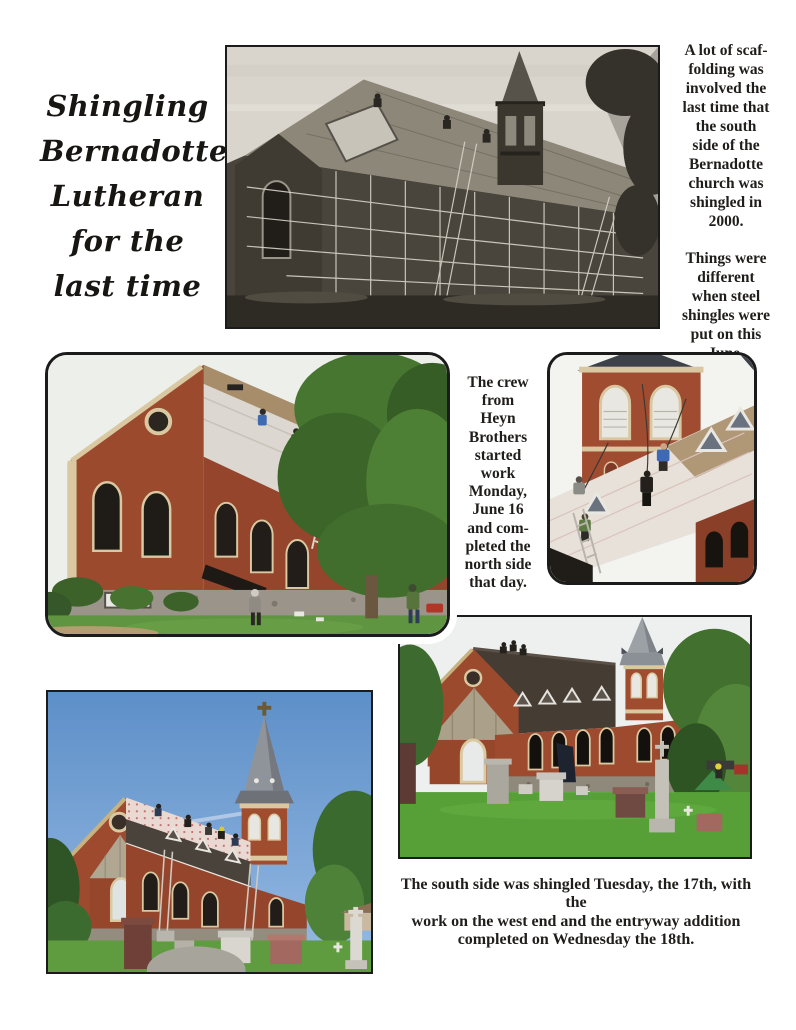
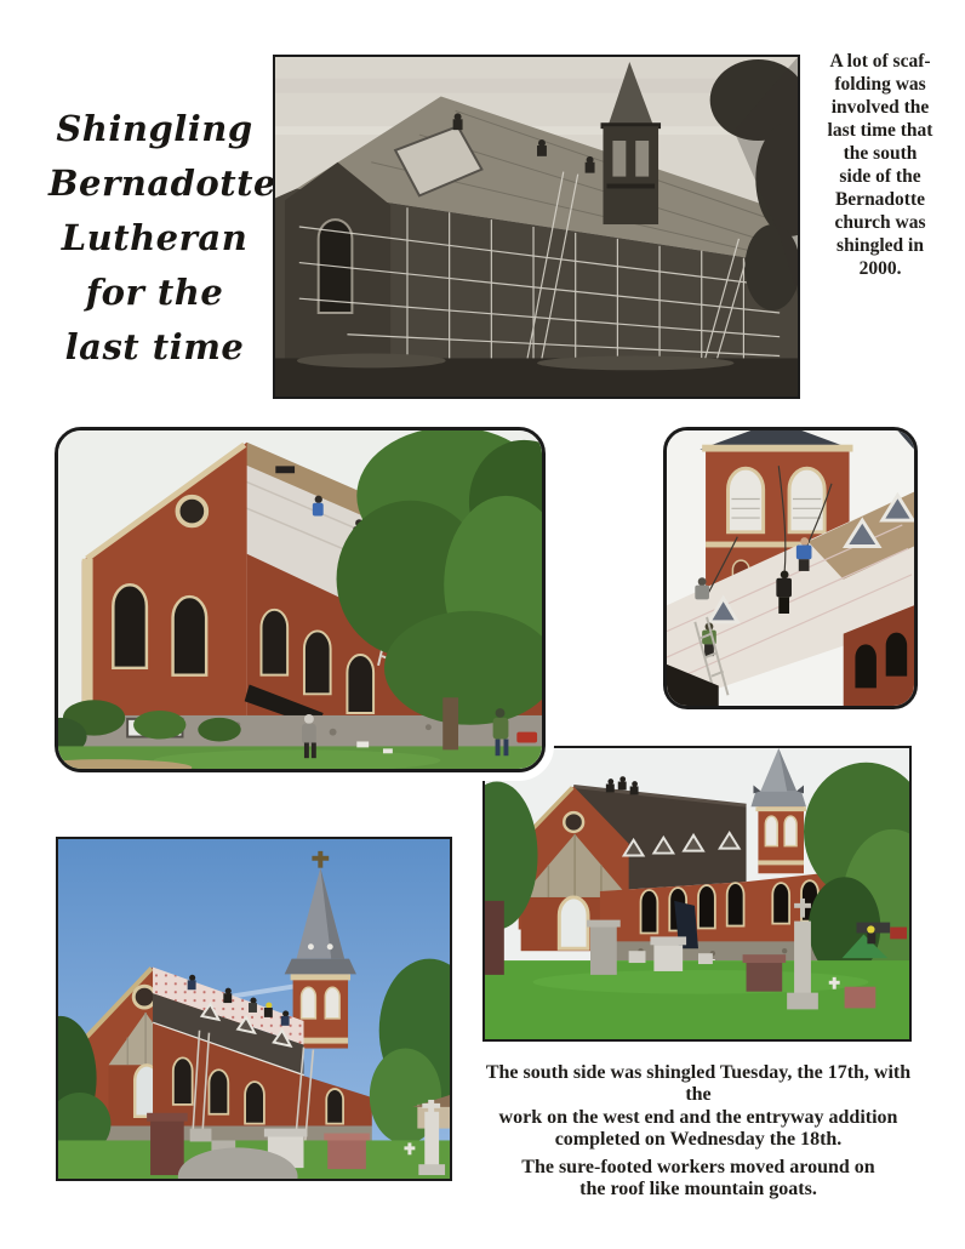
  Shingling
  Bernadotte
  Lutheran
  for the
  last time
  A lot of scaf-
  folding was
  involved the
  last time that
  the south
  side of the
  Bernadotte
  church was
  shingled in
  2000.
- Things were
- different
- when steel
- shingles were
- put on this
- The crew
- from
- Heyn
- Brothers
- started
- work
- Monday,
- June 16
- and com-
- pleted the
- north side
- that day.
  The south side was shingled Tuesday, the 17th, with the
  work on the west end and the entryway addition
  completed on Wednesday the 18th.
+ The sure-footed workers moved around on
+ the roof like mountain goats.
